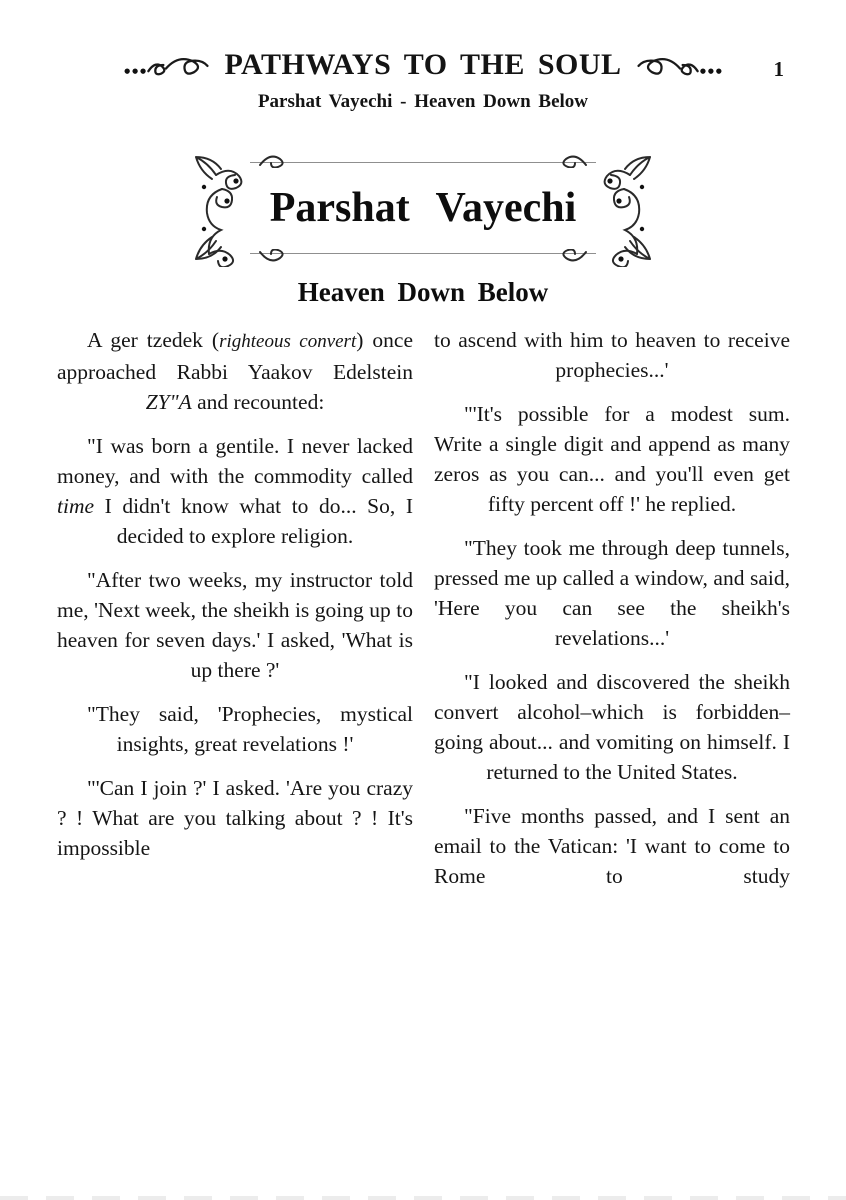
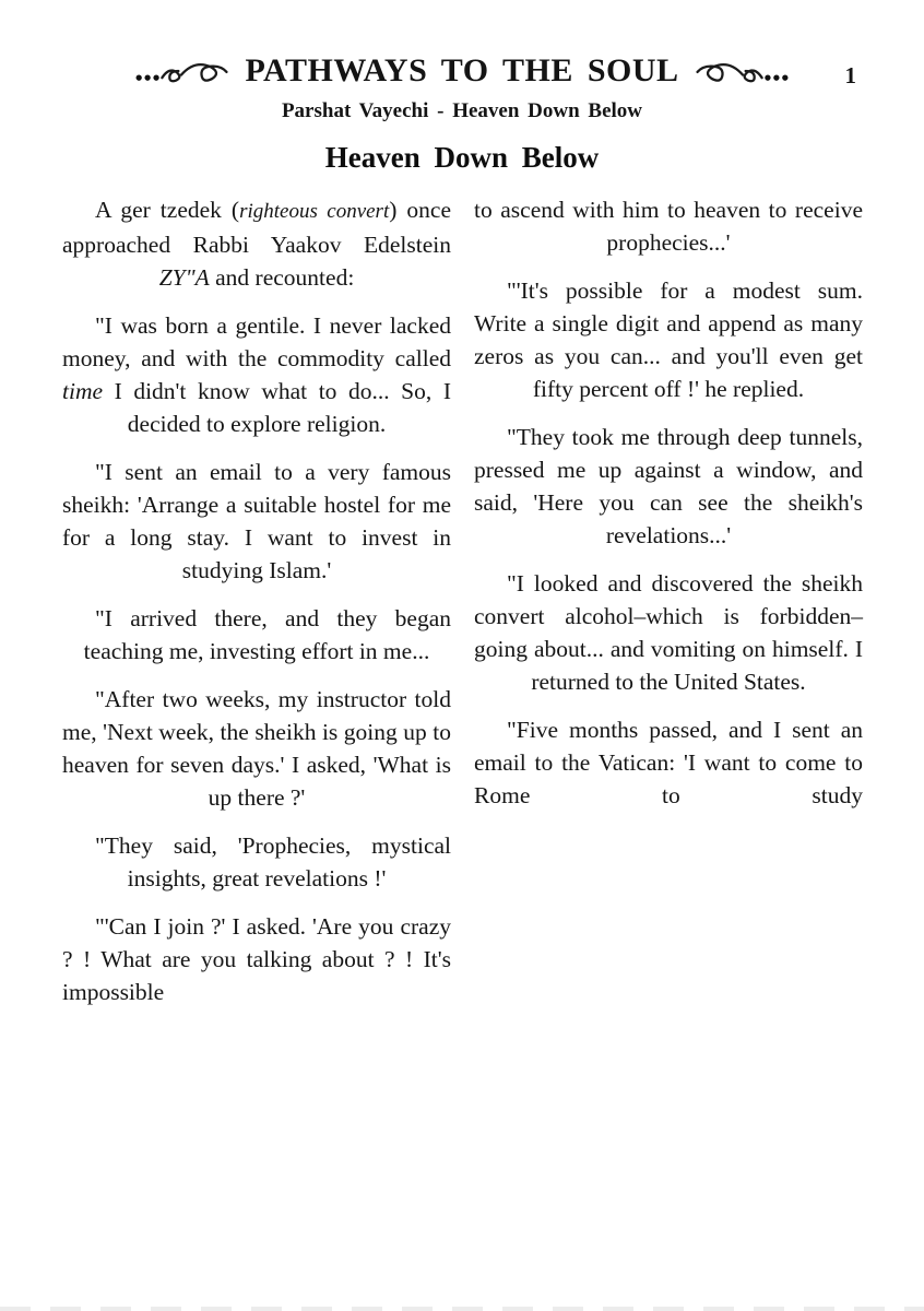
  PATHWAYS TO THE SOUL
  1
  Parshat Vayechi - Heaven Down Below
- Parshat Vayechi
  Heaven Down Below
  A ger tzedek (righteous convert) once approached Rabbi Yaakov Edelstein ZY"A and recounted:
  "I was born a gentile. I never lacked money, and with the commodity called time I didn't know what to do... So, I decided to explore religion.
+ "I sent an email to a very famous sheikh: 'Arrange a suitable hostel for me for a long stay. I want to invest in studying Islam.'
+ "I arrived there, and they began teaching me, investing effort in me...
  "After two weeks, my instructor told me, 'Next week, the sheikh is going up to heaven for seven days.' I asked, 'What is up there ?'
  "They said, 'Prophecies, mystical insights, great revelations !'
  "'Can I join ?' I asked. 'Are you crazy ? ! What are you talking about ? ! It's impossible
  to ascend with him to heaven to receive prophecies...'
  "'It's possible for a modest sum. Write a single digit and append as many zeros as you can... and you'll even get fifty percent off !' he replied.
- "They took me through deep tunnels, pressed me up called a window, and said, 'Here you can see the sheikh's revelations...'
+ "They took me through deep tunnels, pressed me up against a window, and said, 'Here you can see the sheikh's revelations...'
  "I looked and discovered the sheikh convert alcohol–which is forbidden–going about... and vomiting on himself. I returned to the United States.
  "Five months passed, and I sent an email to the Vatican: 'I want to come to Rome to study
